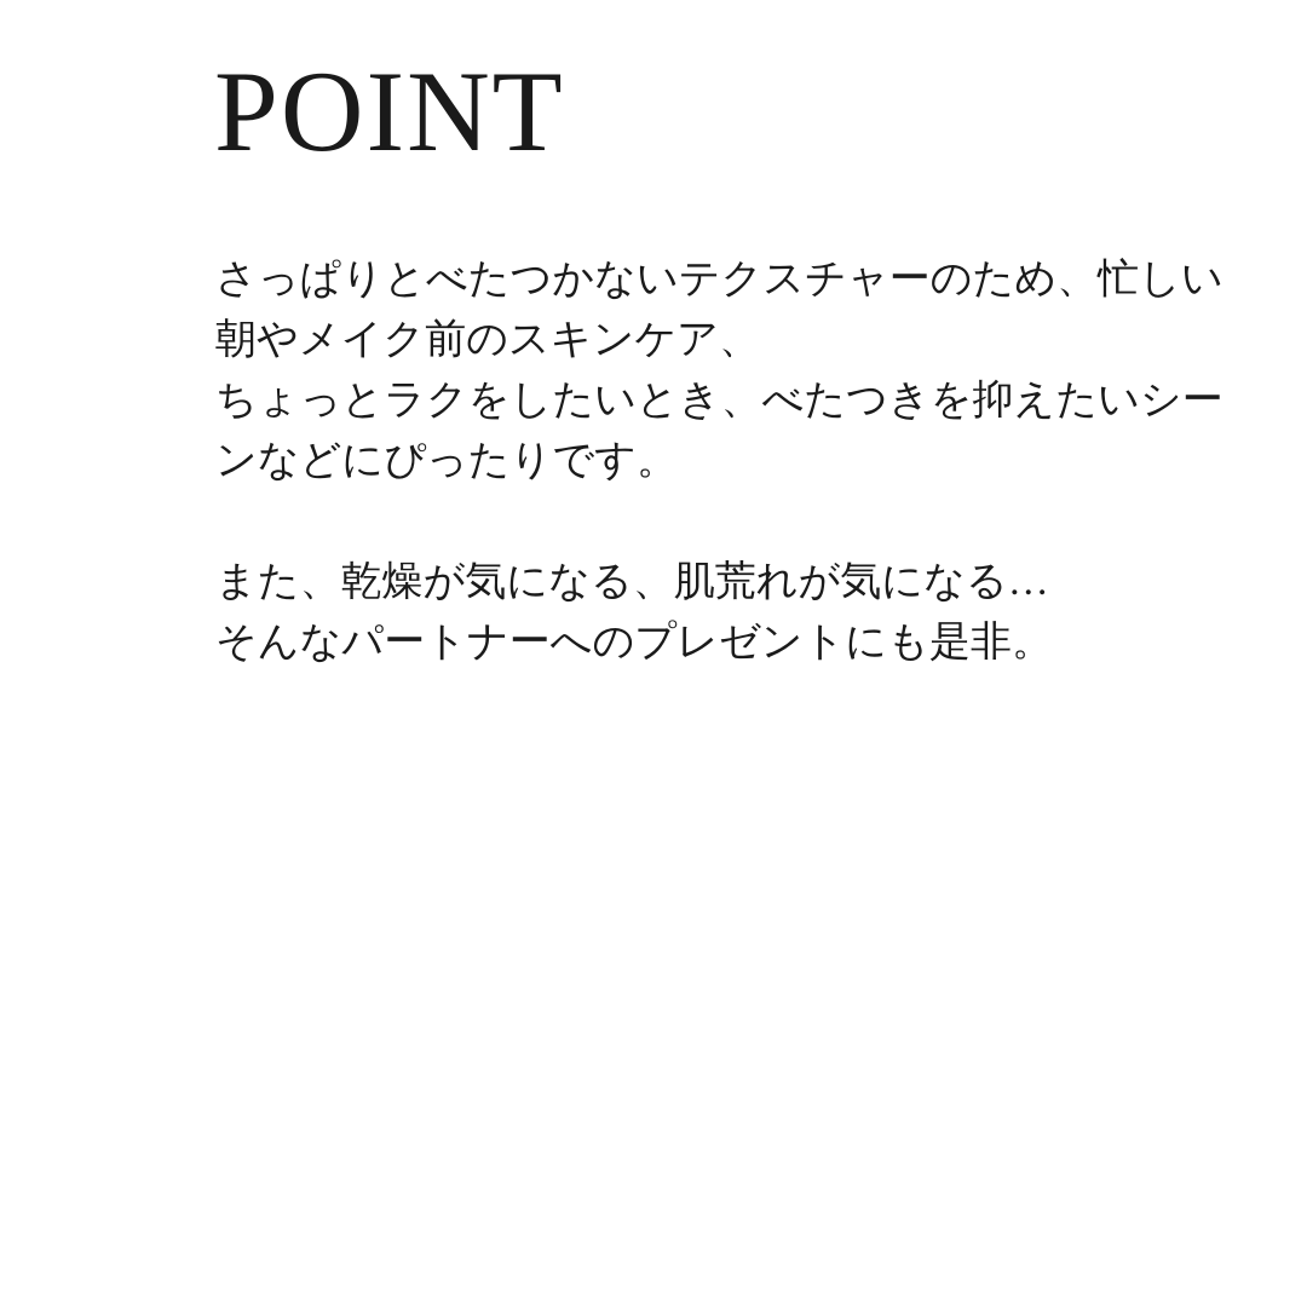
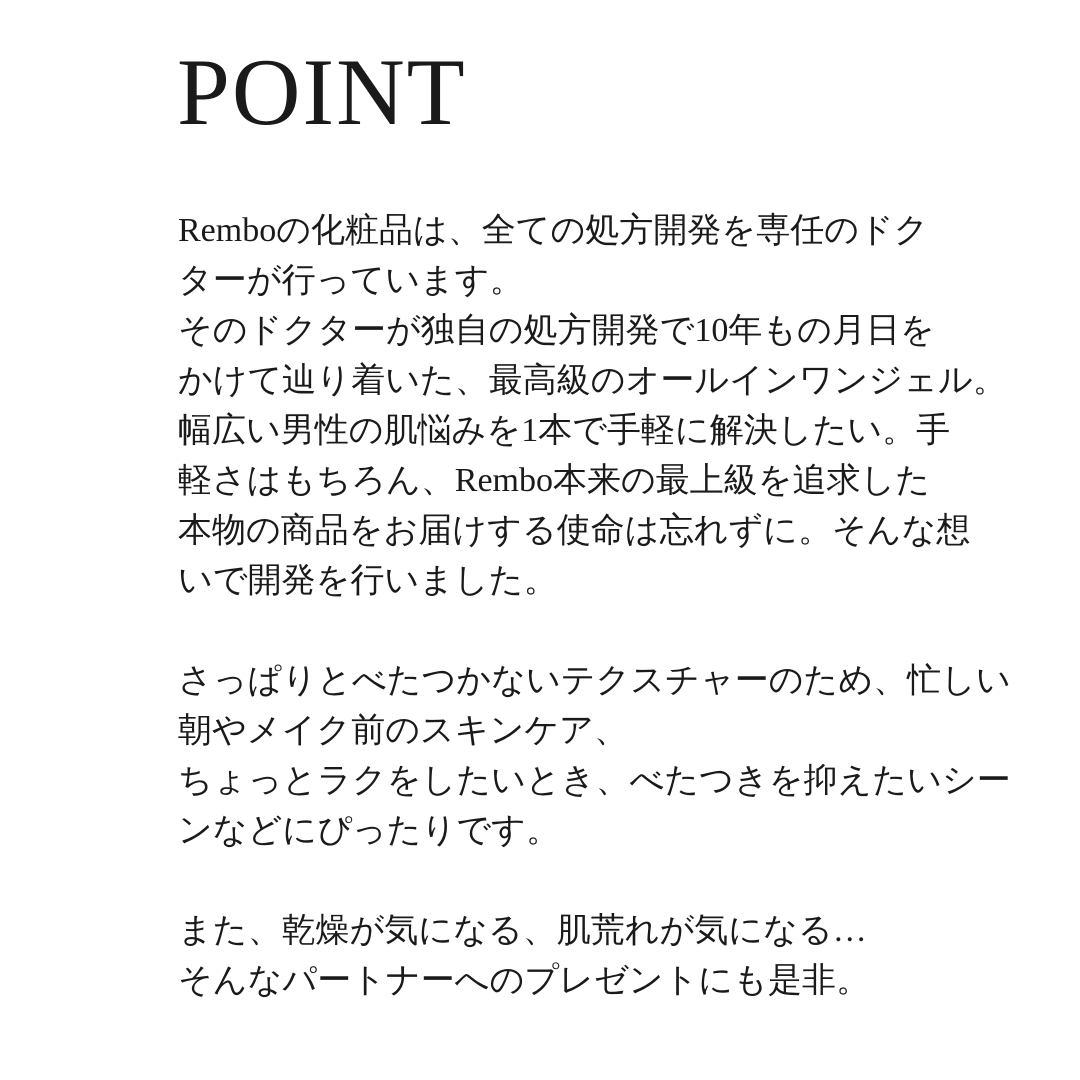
  POINT
+ Remboの化粧品は、全ての処方開発を専任のドク
+ ターが行っています。
+ そのドクターが独自の処方開発で10年もの月日を
+ かけて辿り着いた、最高級のオールインワンジェル。
+ 幅広い男性の肌悩みを1本で手軽に解決したい。手
+ 軽さはもちろん、Rembo本来の最上級を追求した
+ 本物の商品をお届けする使命は忘れずに。そんな想
+ いで開発を行いました。
  さっぱりとべたつかないテクスチャーのため、忙しい
  朝やメイク前のスキンケア、
  ちょっとラクをしたいとき、べたつきを抑えたいシー
  ンなどにぴったりです。
  また、乾燥が気になる、肌荒れが気になる…
  そんなパートナーへのプレゼントにも是非。
